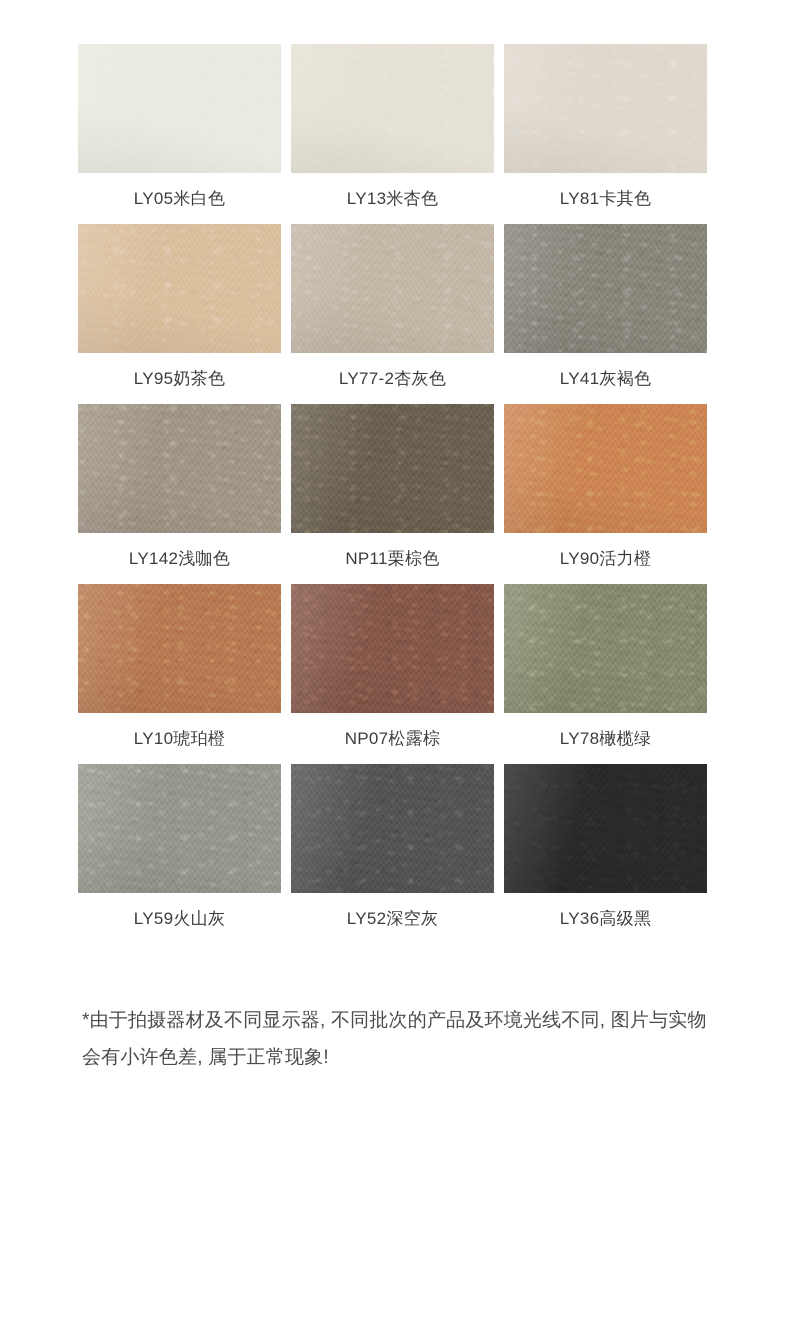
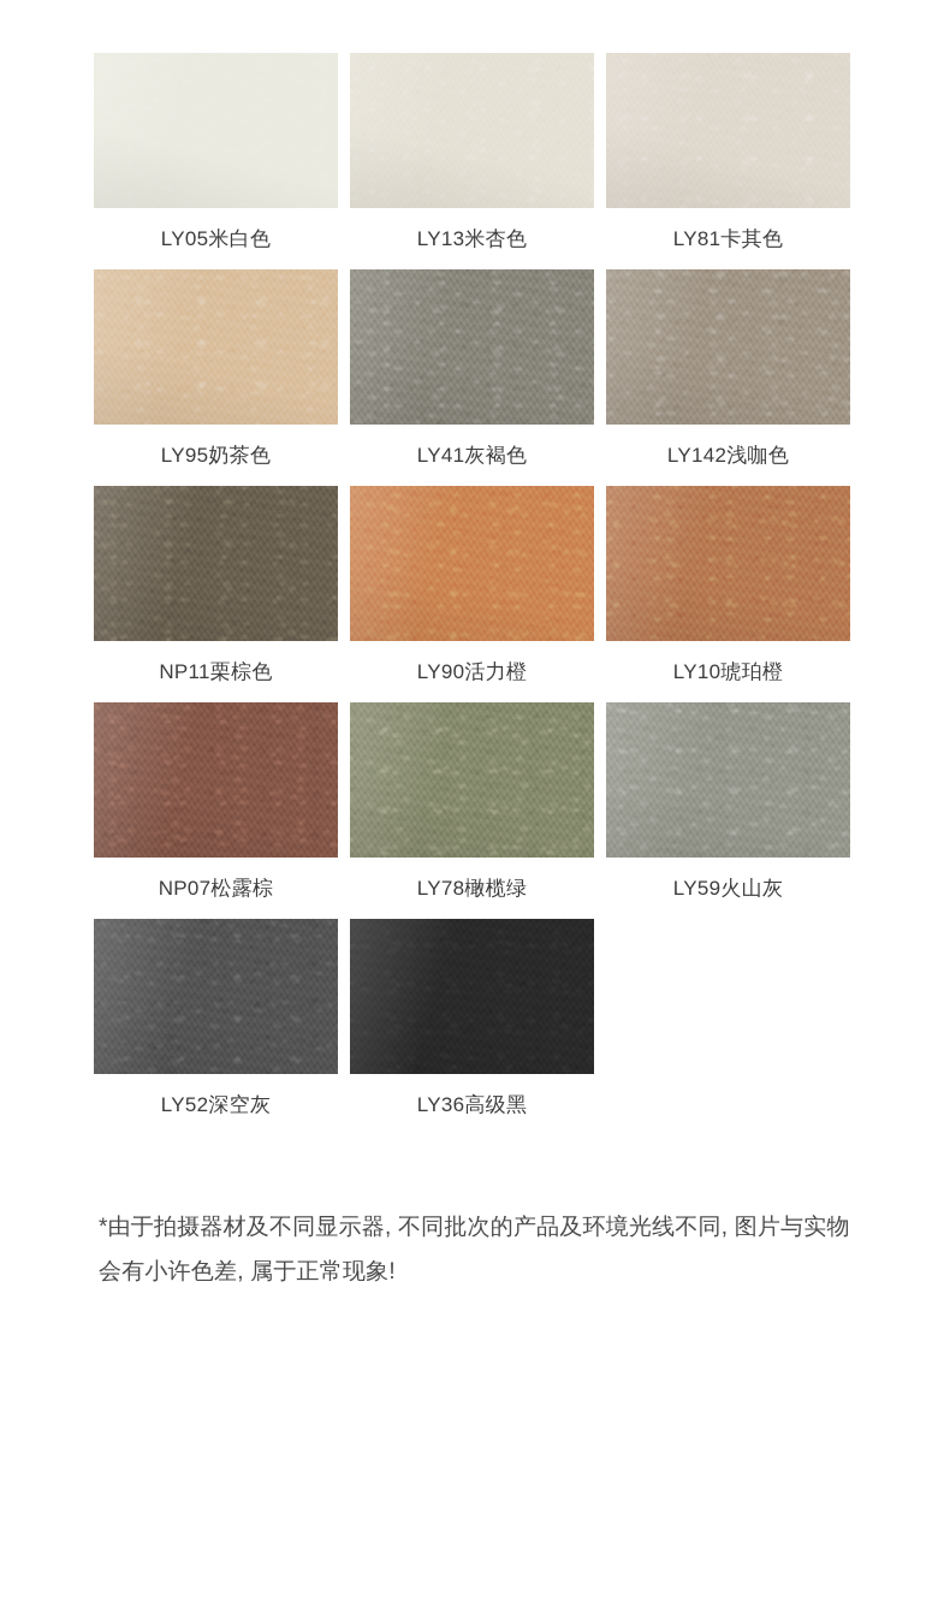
  LY05米白色
  LY13米杏色
  LY81卡其色
  LY95奶茶色
- LY77-2杏灰色
  LY41灰褐色
  LY142浅咖色
  NP11栗棕色
  LY90活力橙
  LY10琥珀橙
  NP07松露棕
  LY78橄榄绿
  LY59火山灰
  LY52深空灰
  LY36高级黑
  *由于拍摄器材及不同显示器, 不同批次的产品及环境光线不同, 图片与实物会有小许色差, 属于正常现象!
